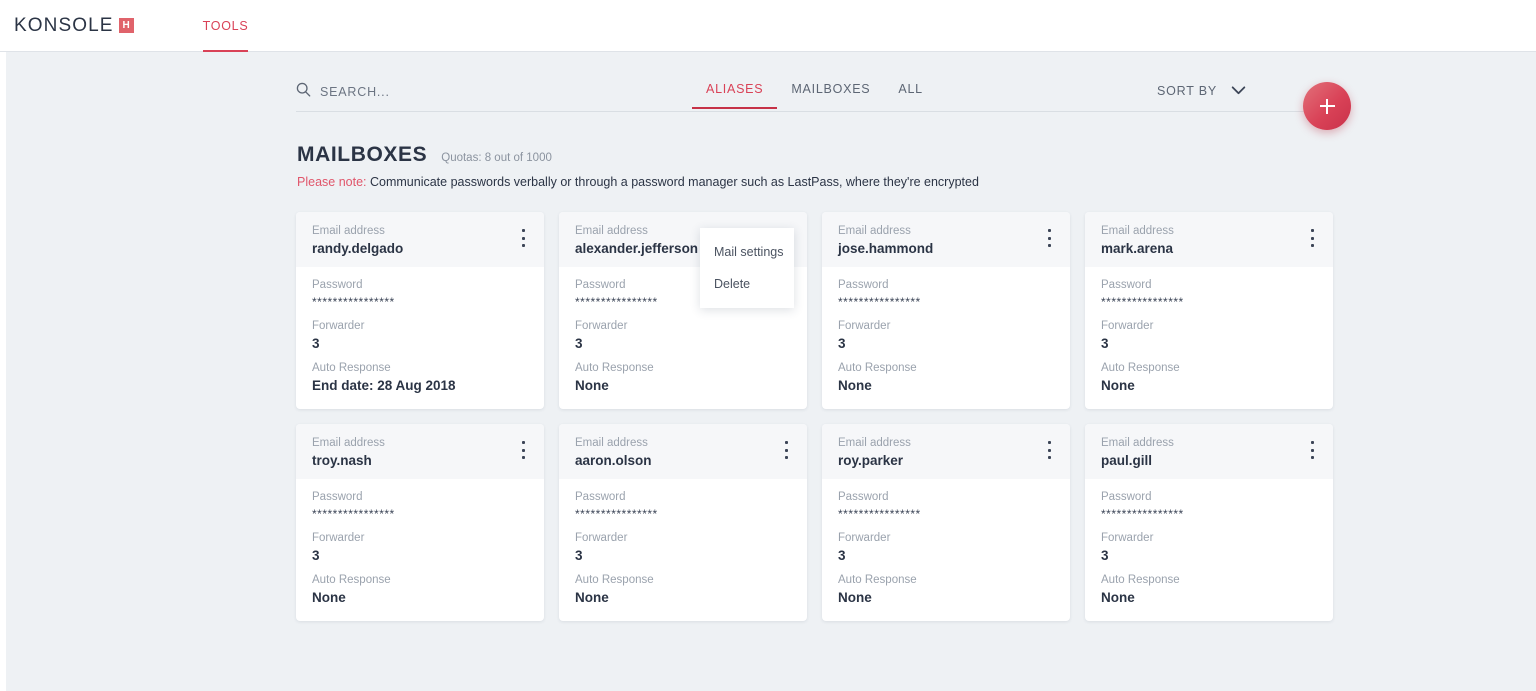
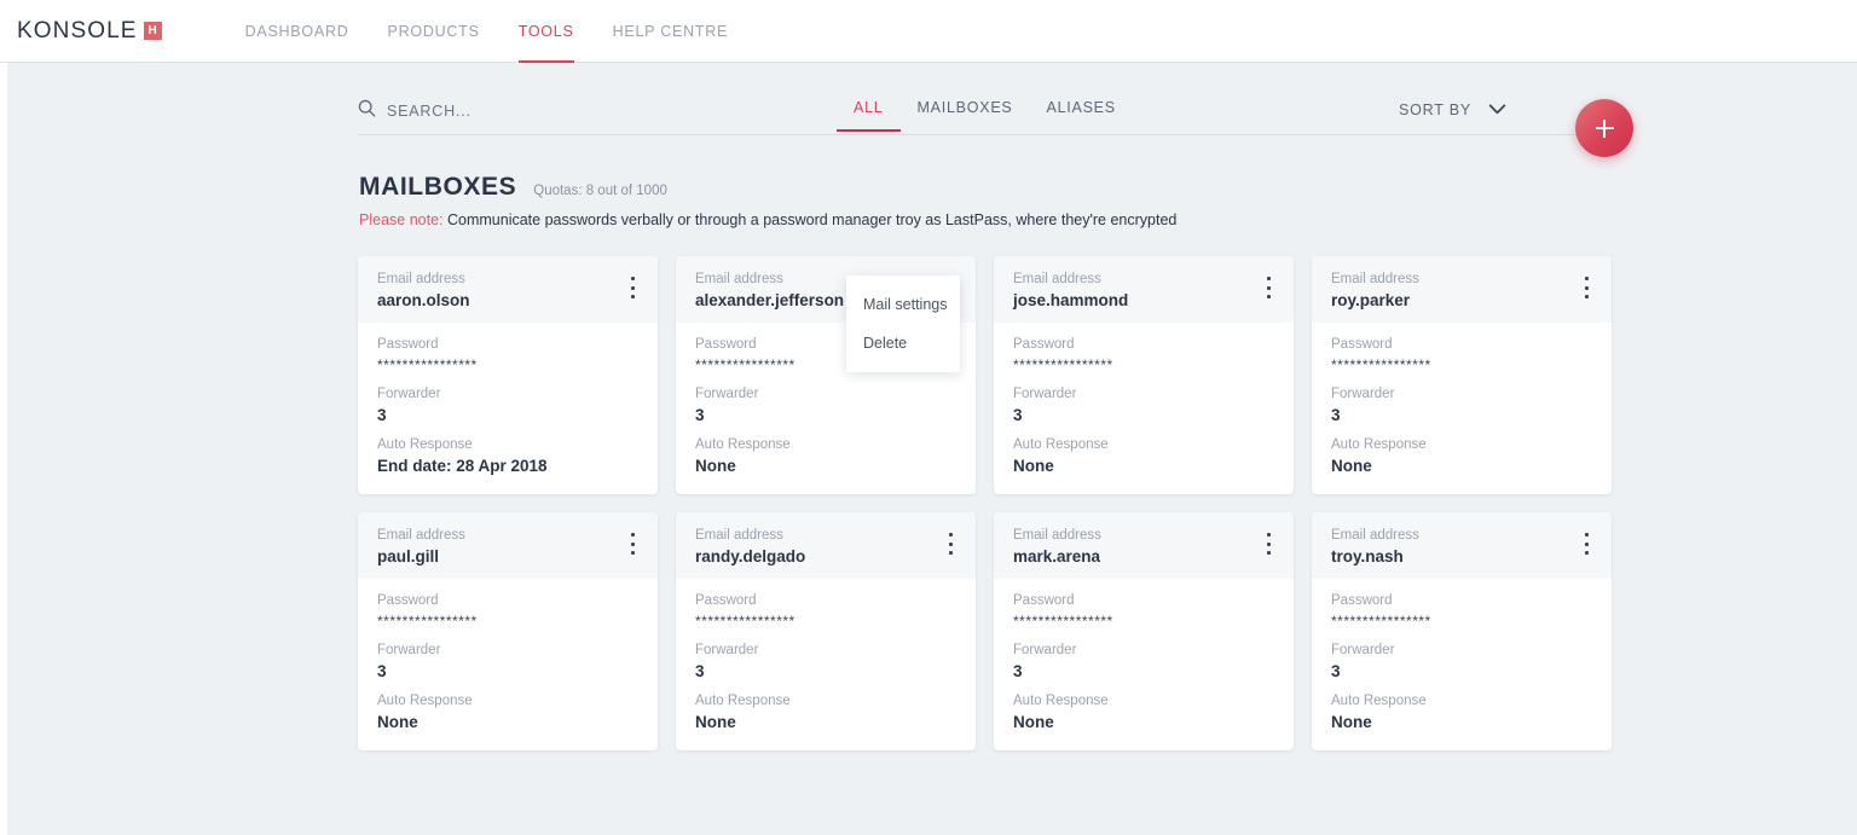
  KONSOLE
  H
+ DASHBOARD
+ PRODUCTS
  TOOLS
+ HELP CENTRE
  SEARCH...
- ALIASES
+ ALL
  MAILBOXES
- ALL
+ ALIASES
  SORT BY
  MAILBOXES
  Quotas: 8 out of 1000
- Please note: Communicate passwords verbally or through a password manager such as LastPass, where they're encrypted
+ Please note: Communicate passwords verbally or through a password manager troy as LastPass, where they're encrypted
  Email address
- randy.delgado
+ aaron.olson
  Password
  ****************
  Forwarder
  3
  Auto Response
- End date: 28 Aug 2018
+ End date: 28 Apr 2018
  Email address
  alexander.jefferson
  Password
  ****************
  Forwarder
  3
  Auto Response
  None
  Email address
  jose.hammond
  Password
  ****************
  Forwarder
  3
  Auto Response
  None
  Email address
- mark.arena
+ roy.parker
  Password
  ****************
  Forwarder
  3
  Auto Response
  None
  Email address
- troy.nash
+ paul.gill
  Password
  ****************
  Forwarder
  3
  Auto Response
  None
  Email address
- aaron.olson
+ randy.delgado
  Password
  ****************
  Forwarder
  3
  Auto Response
  None
  Email address
- roy.parker
+ mark.arena
  Password
  ****************
  Forwarder
  3
  Auto Response
  None
  Email address
- paul.gill
+ troy.nash
  Password
  ****************
  Forwarder
  3
  Auto Response
  None
  Mail settings
  Delete
